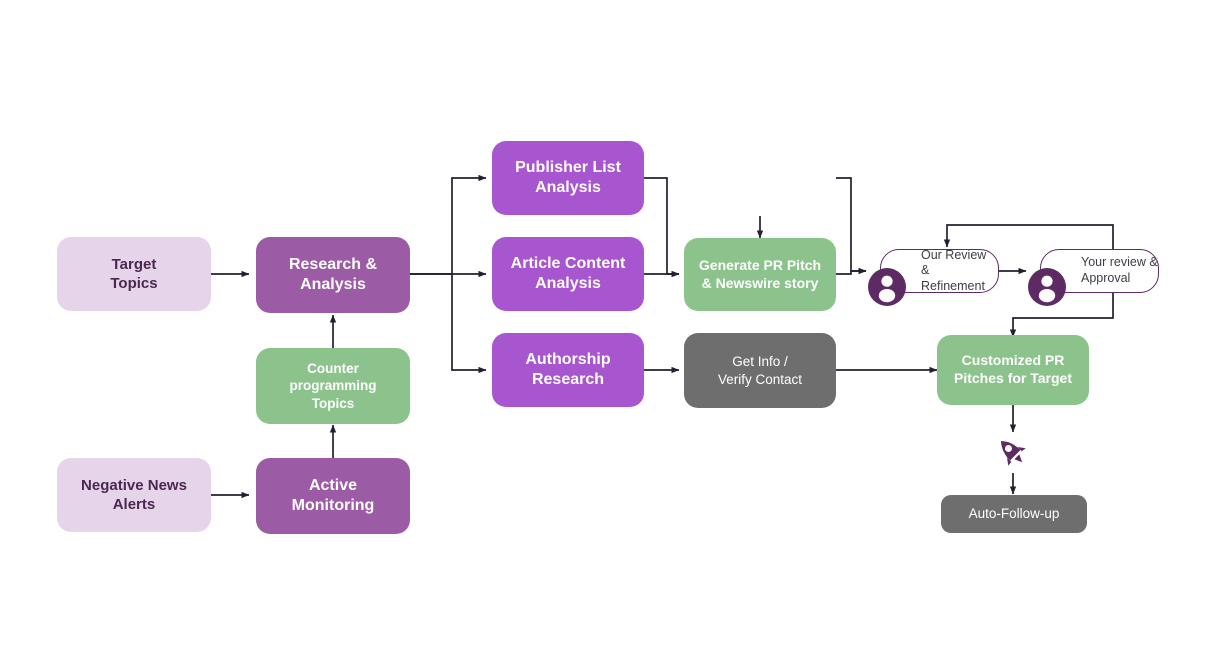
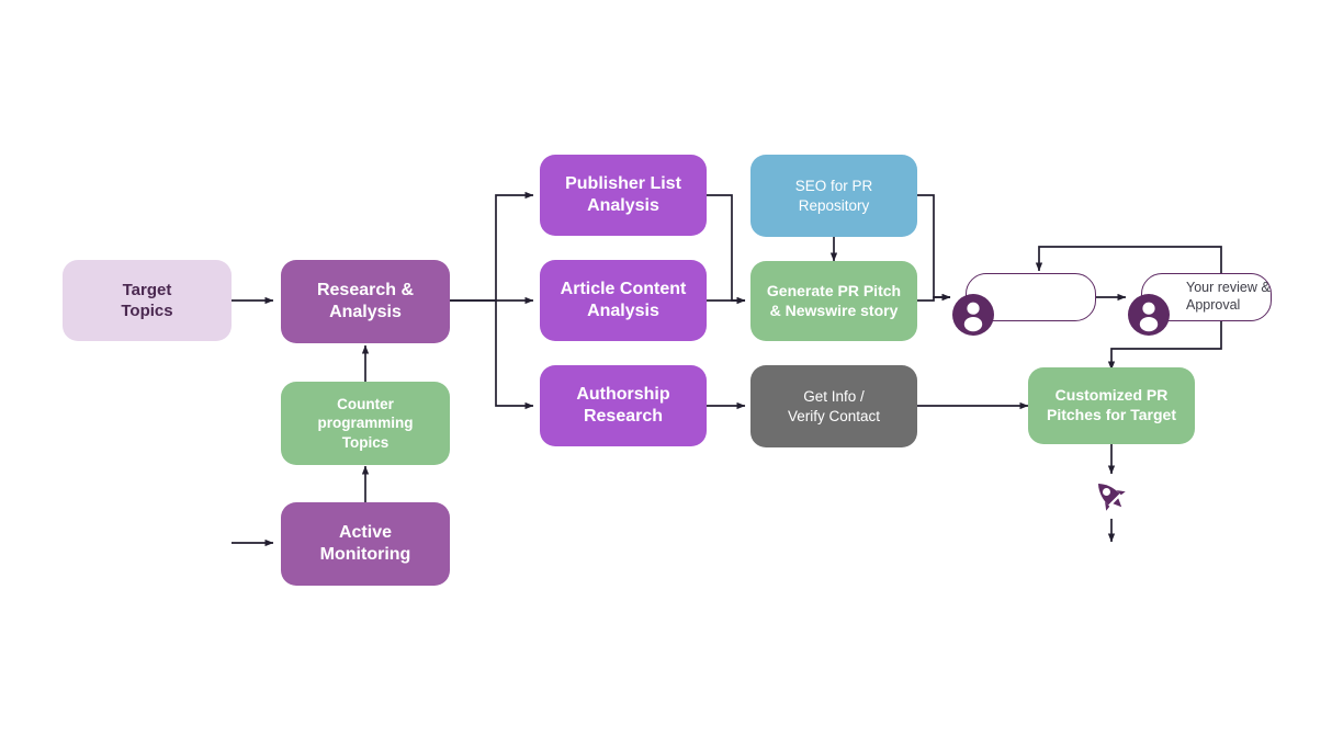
  Target
  Topics
- Negative News
- Alerts
  Research &
  Analysis
  Counter
  programming
  Topics
  Active
  Monitoring
  Publisher List
  Analysis
  Article Content
  Analysis
  Authorship
  Research
+ SEO for PR
+ Repository
  Generate PR Pitch
  & Newswire story
  Get Info /
  Verify Contact
- Our Review &
- Refinement
  Your review &
  Approval
  Customized PR
  Pitches for Target
- Auto-Follow-up
